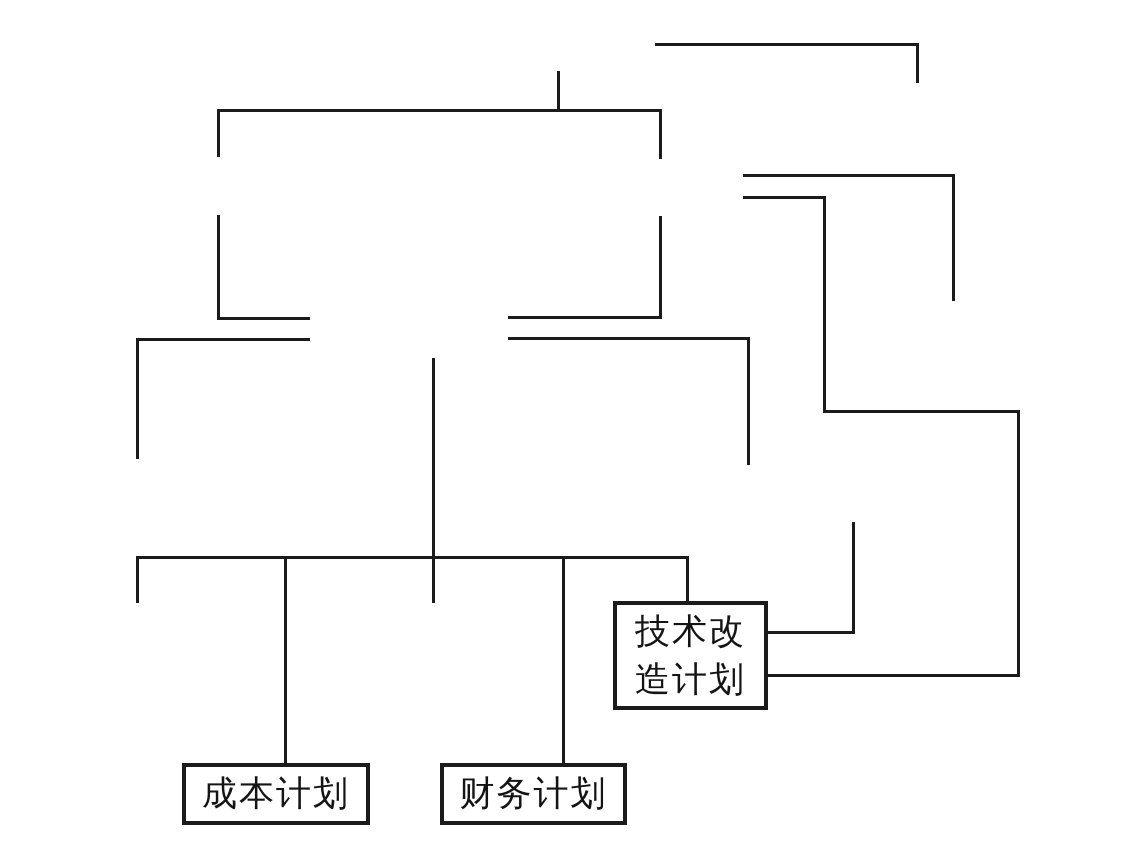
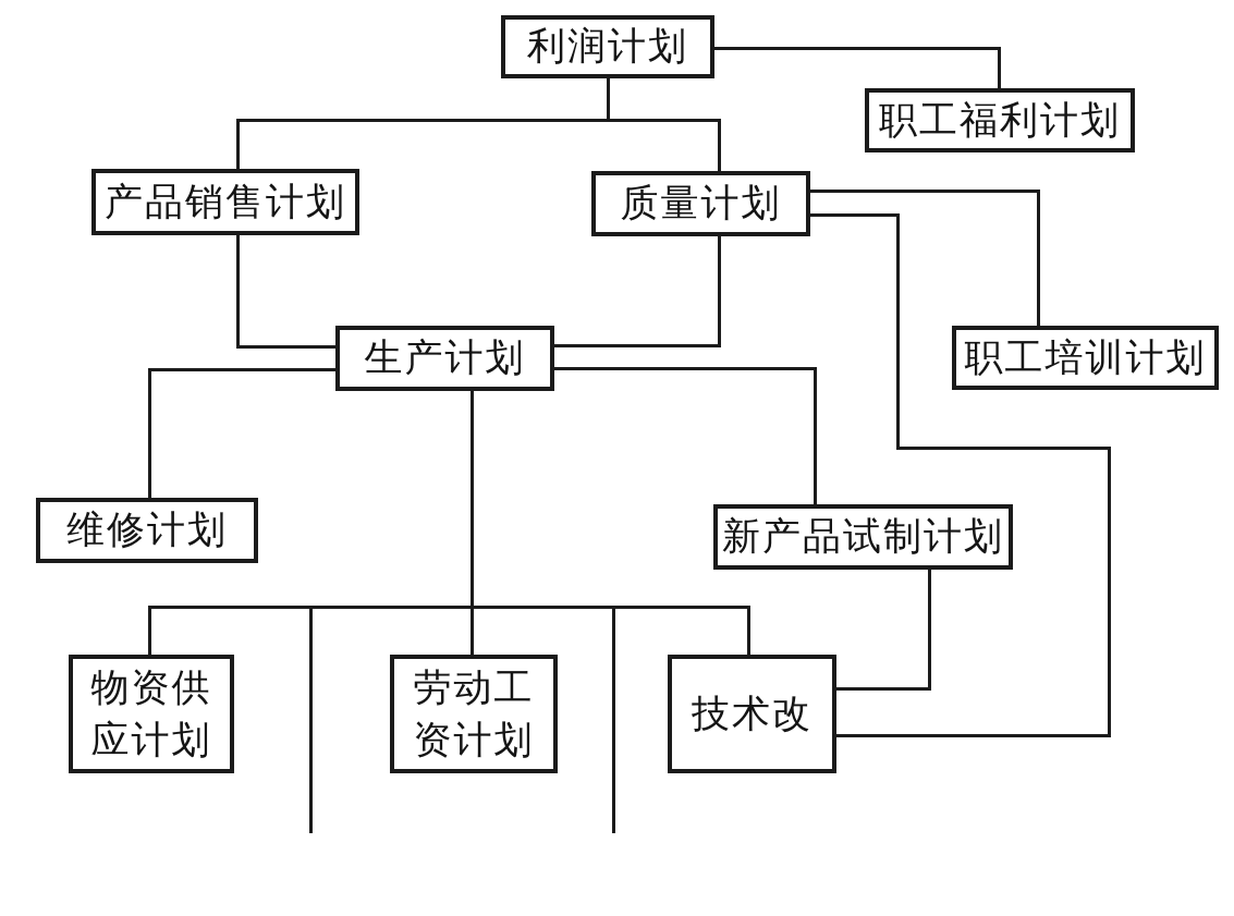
+ 利润计划
+ 职工福利计划
+ 产品销售计划
+ 质量计划
+ 职工培训计划
+ 生产计划
+ 维修计划
+ 新产品试制计划
+ 物资供
+ 应计划
+ 劳动工
+ 资计划
  技术改
- 造计划
- 成本计划
- 财务计划
